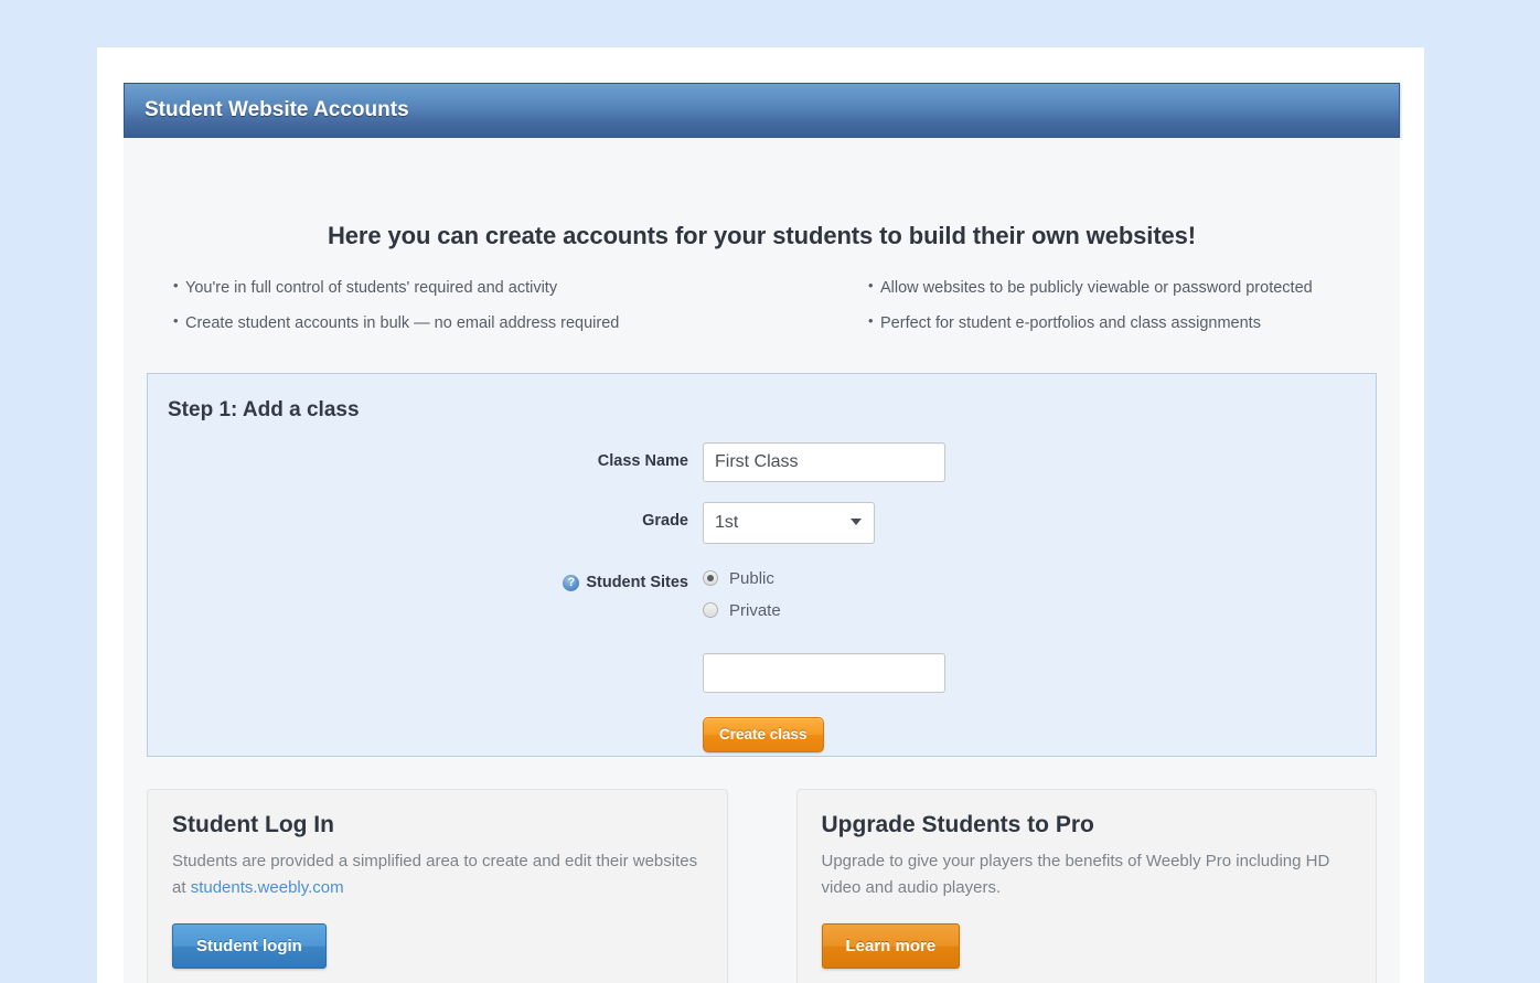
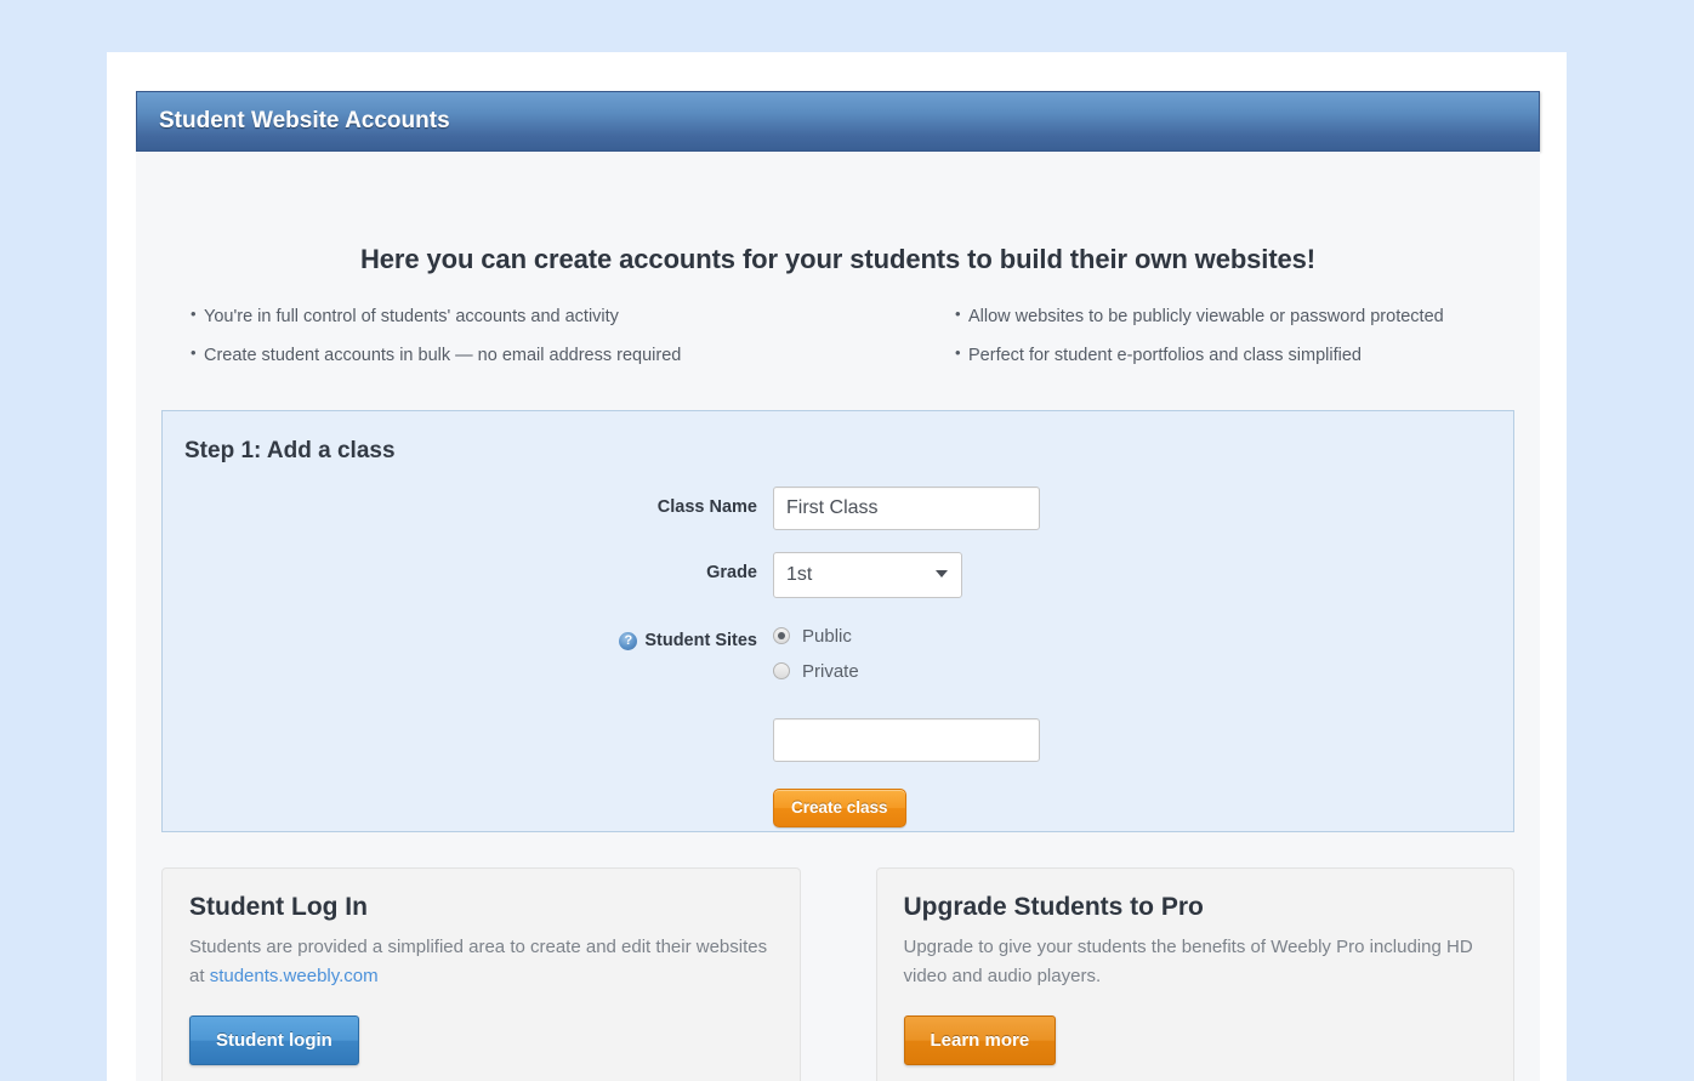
  Student Website Accounts
  Here you can create accounts for your students to build their own websites!
- You're in full control of students' required and activity
+ You're in full control of students' accounts and activity
  Create student accounts in bulk — no email address required
  Allow websites to be publicly viewable or password protected
- Perfect for student e-portfolios and class assignments
+ Perfect for student e-portfolios and class simplified
  Step 1: Add a class
  Class Name
  First Class
  Grade
  1st
  ? Student Sites
  Public
  Private
  Create class
  Student Log In
  Students are provided a simplified area to create and edit their websites at students.weebly.com
  Student login
  Upgrade Students to Pro
- Upgrade to give your players the benefits of Weebly Pro including HD video and audio players.
+ Upgrade to give your students the benefits of Weebly Pro including HD video and audio players.
  Learn more
